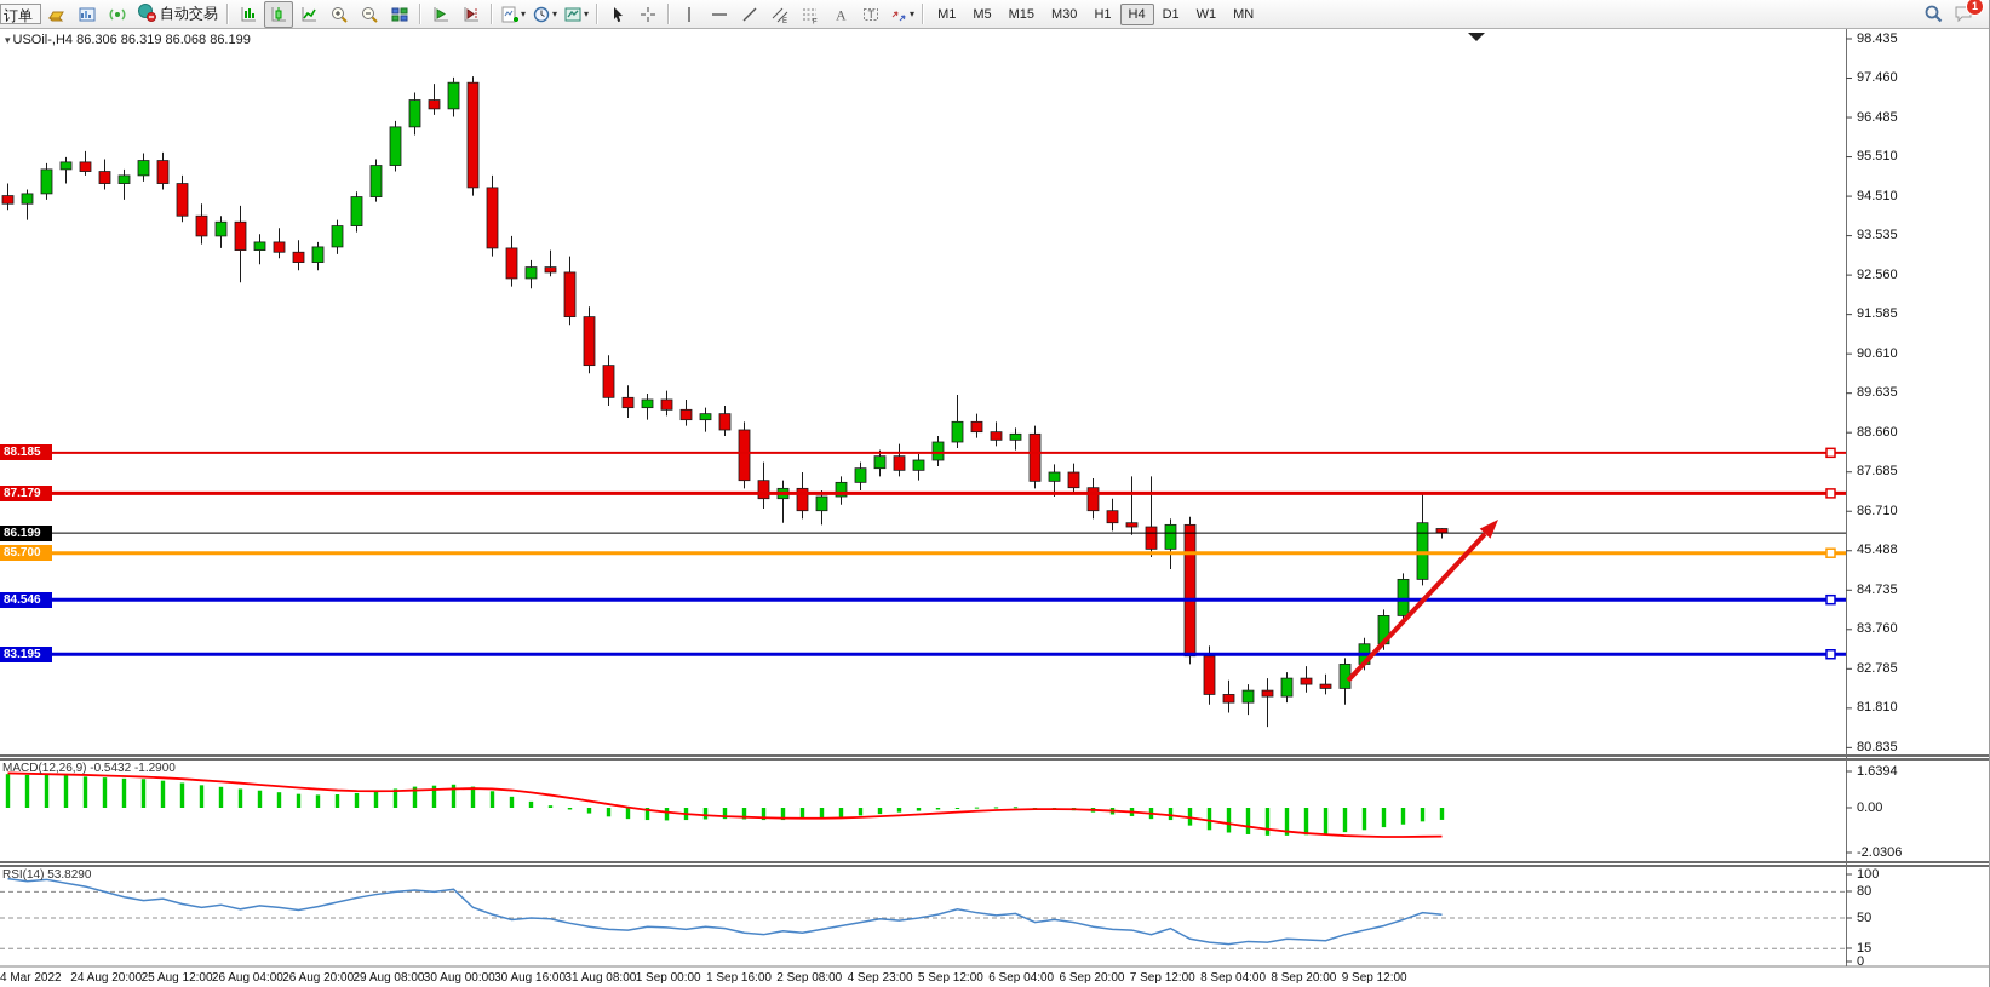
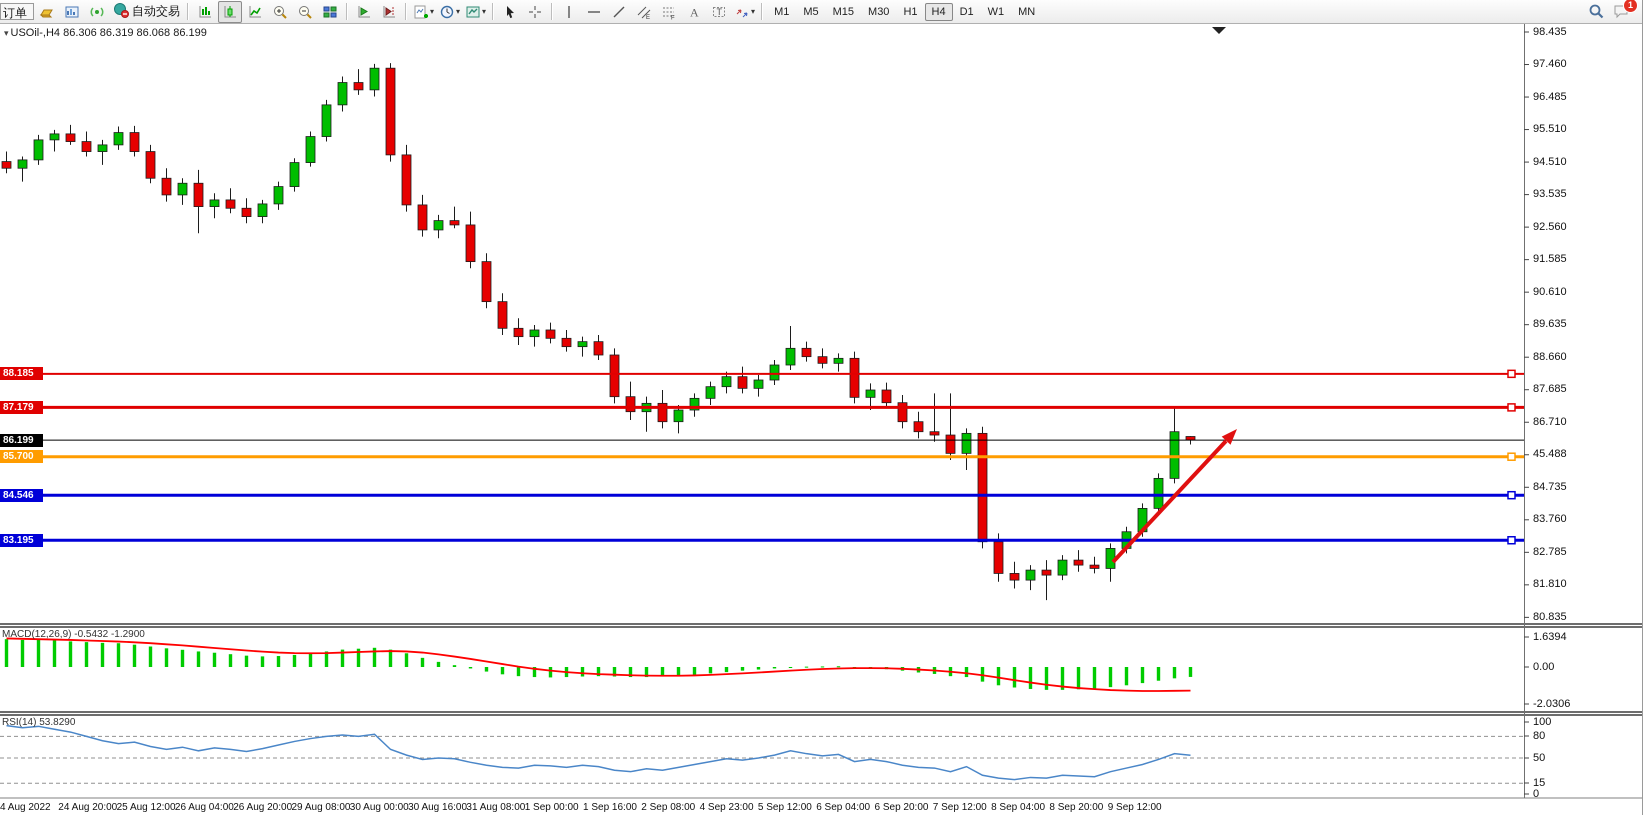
  订单
  自动交易
  ▾
  ▾
  ▾
  A
  T
  ▾
  M1
  M5
  M15
  M30
  H1
  H4
  D1
  W1
  MN
  1
  ▾ USOil-,H4 86.306 86.319 86.068 86.199
  88.185
  87.179
  86.199
  85.700
  84.546
  83.195
  98.435
  97.460
  96.485
  95.510
  94.510
  93.535
  92.560
  91.585
  90.610
  89.635
  88.660
  87.685
  86.710
  45.488
  84.735
  83.760
  82.785
  81.810
  80.835
  1.6394
  0.00
  -2.0306
  100
  80
  50
  15
  0
- 4 Mar 2022
+ 4 Aug 2022
  24 Aug 20:00
  25 Aug 12:00
  26 Aug 04:00
  26 Aug 20:00
  29 Aug 08:00
  30 Aug 00:00
  30 Aug 16:00
  31 Aug 08:00
  1 Sep 00:00
  1 Sep 16:00
  2 Sep 08:00
  4 Sep 23:00
  5 Sep 12:00
  6 Sep 04:00
  6 Sep 20:00
  7 Sep 12:00
  8 Sep 04:00
  8 Sep 20:00
  9 Sep 12:00
  MACD(12,26,9) -0.5432 -1.2900
  RSI(14) 53.8290
